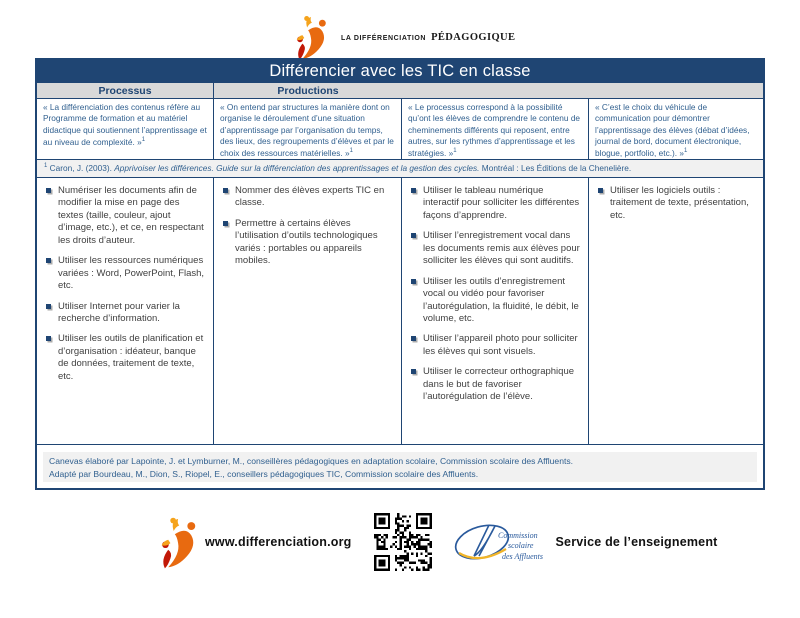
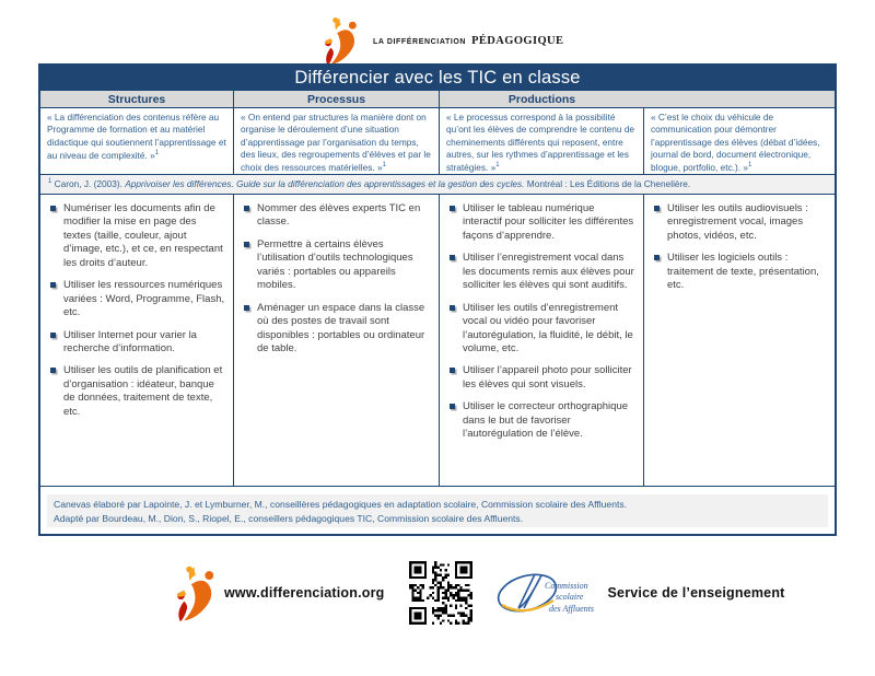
  PÉDAGOGIQUE
  Différencier avec les TIC en classe
+ Structures
  Processus
  Productions
  « La différenciation des contenus réfère au Programme de formation et au matériel didactique qui soutiennent l’apprentissage et au niveau de complexité. »
  « On entend par structures la manière dont on organise le déroulement d’une situation d’apprentissage par l’organisation du temps, des lieux, des regroupements d’élèves et par le choix des ressources matérielles. »
  « Le processus correspond à la possibilité qu’ont les élèves de comprendre le contenu de cheminements différents qui reposent, entre autres, sur les rythmes d’apprentissage et les stratégies. »
  « C’est le choix du véhicule de communication pour démontrer l’apprentissage des élèves (débat d’idées, journal de bord, document électronique, blogue, portfolio, etc.). »
  Caron, J. (2003). Apprivoiser les différences. Guide sur la différenciation des apprentissages et la gestion des cycles. Montréal : Les Éditions de la Chenelière.
  Numériser les documents afin de modifier la mise en page des textes (taille, couleur, ajout d’image, etc.), et ce, en respectant les droits d’auteur.
- Utiliser les ressources numériques variées : Word, PowerPoint, Flash, etc.
+ Utiliser les ressources numériques variées : Word, Programme, Flash, etc.
  Utiliser Internet pour varier la recherche d’information.
  Utiliser les outils de planification et d’organisation : idéateur, banque de données, traitement de texte, etc.
  Nommer des élèves experts TIC en classe.
  Permettre à certains élèves l’utilisation d’outils technologiques variés : portables ou appareils mobiles.
+ Aménager un espace dans la classe où des postes de travail sont disponibles : portables ou ordinateur de table.
  Utiliser le tableau numérique interactif pour solliciter les différentes façons d’apprendre.
  Utiliser l’enregistrement vocal dans les documents remis aux élèves pour solliciter les élèves qui sont auditifs.
  Utiliser les outils d’enregistrement vocal ou vidéo pour favoriser l’autorégulation, la fluidité, le débit, le volume, etc.
  Utiliser l’appareil photo pour solliciter les élèves qui sont visuels.
  Utiliser le correcteur orthographique dans le but de favoriser l’autorégulation de l’élève.
+ Utiliser les outils audiovisuels : enregistrement vocal, images photos, vidéos, etc.
  Utiliser les logiciels outils : traitement de texte, présentation, etc.
  Canevas élaboré par Lapointe, J. et Lymburner, M., conseillères pédagogiques en adaptation scolaire, Commission scolaire des Affluents.
  Adapté par Bourdeau, M., Dion, S., Riopel, E., conseillers pédagogiques TIC, Commission scolaire des Affluents.
  www.differenciation.org
  Commission
  scolaire
  des Affluents
  Service de l’enseignement
